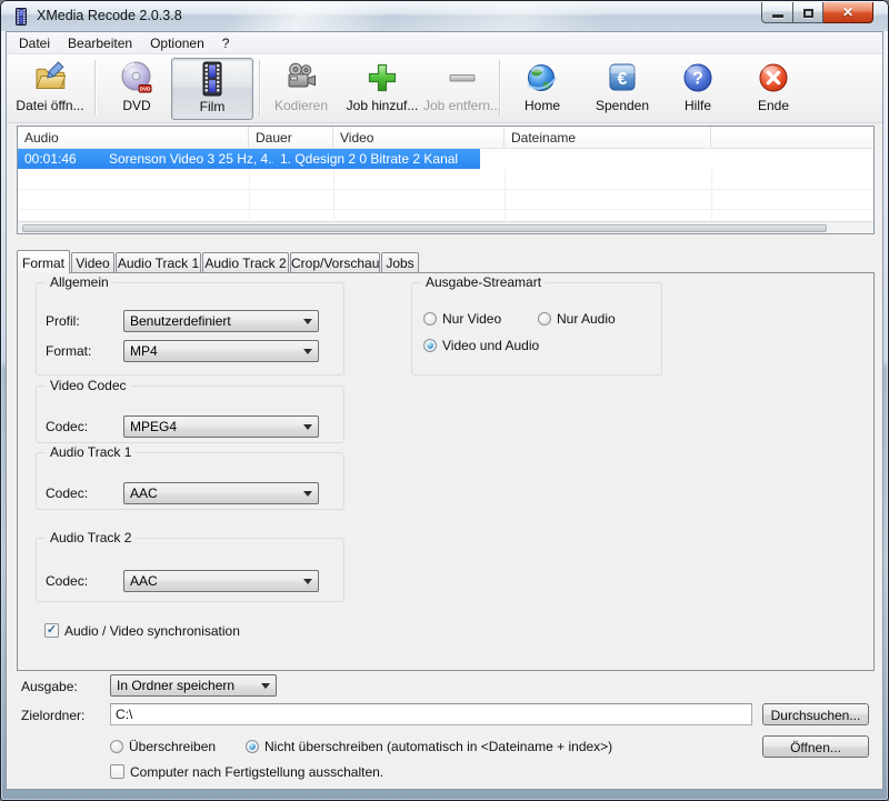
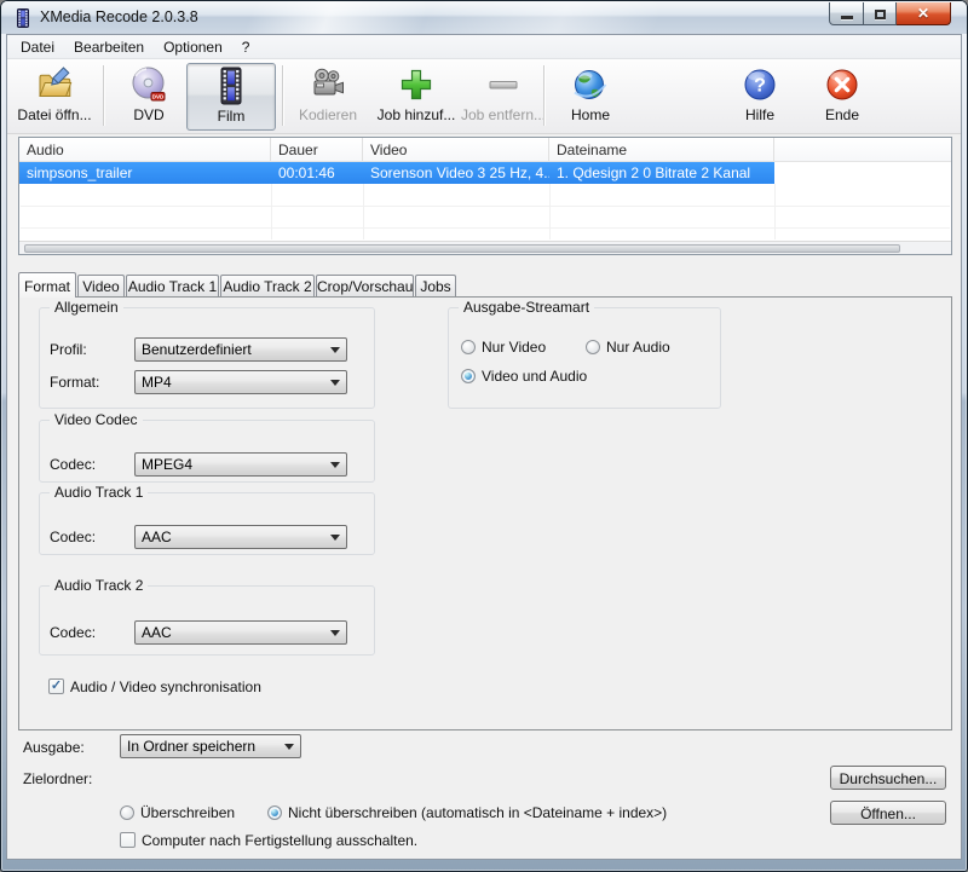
  XMedia Recode 2.0.3.8
  ✕
  Datei
  Bearbeiten
  Optionen
  ?
  Datei öffn...
  DVD
  Film
  Kodieren
  Job hinzuf...
  Job entfern..
  Home
- €
- Spenden
  ?
  Hilfe
  Ende
  Audio
  Dauer
  Video
  Dateiname
+ simpsons_trailer
  00:01:46
  Sorenson Video 3 25 Hz, 4.
  1. Qdesign 2 0 Bitrate 2 Kanal
  Format
  Video
  Audio Track 1
  Audio Track 2
  Crop/Vorschau
  Jobs
  Allgemein
  Profil:
  Benutzerdefiniert
  Format:
  MP4
  Ausgabe-Streamart
  Nur Video
  Nur Audio
  Video und Audio
  Video Codec
  Codec:
  MPEG4
  Audio Track 1
  Codec:
  AAC
  Audio Track 2
  Codec:
  AAC
  ✓
  Audio / Video synchronisation
  Ausgabe:
  In Ordner speichern
  Zielordner:
- C:\
  Durchsuchen...
  Überschreiben
  Nicht überschreiben (automatisch in <Dateiname + index>)
  Öffnen...
  Computer nach Fertigstellung ausschalten.
